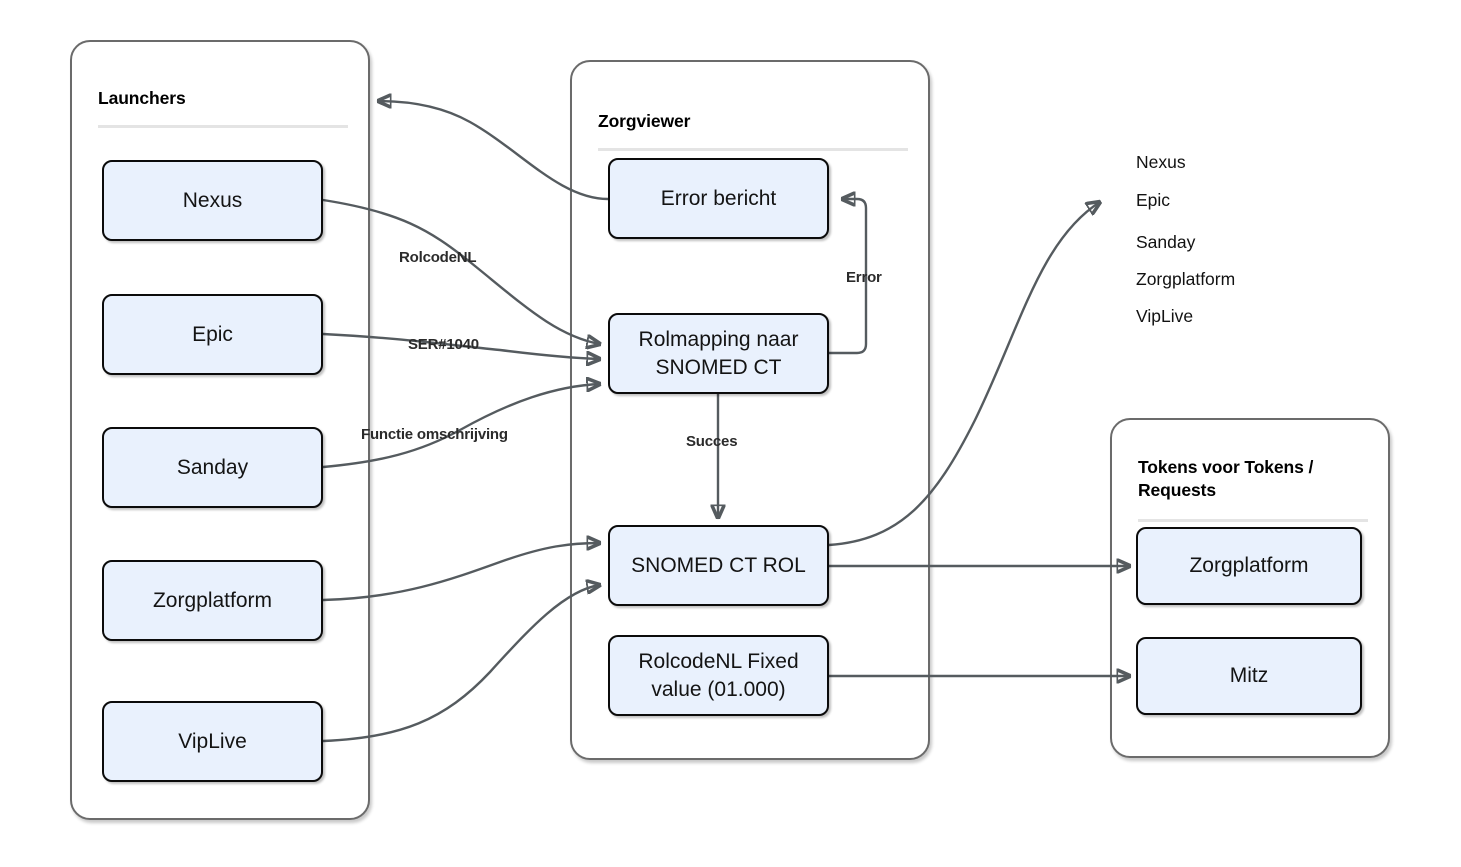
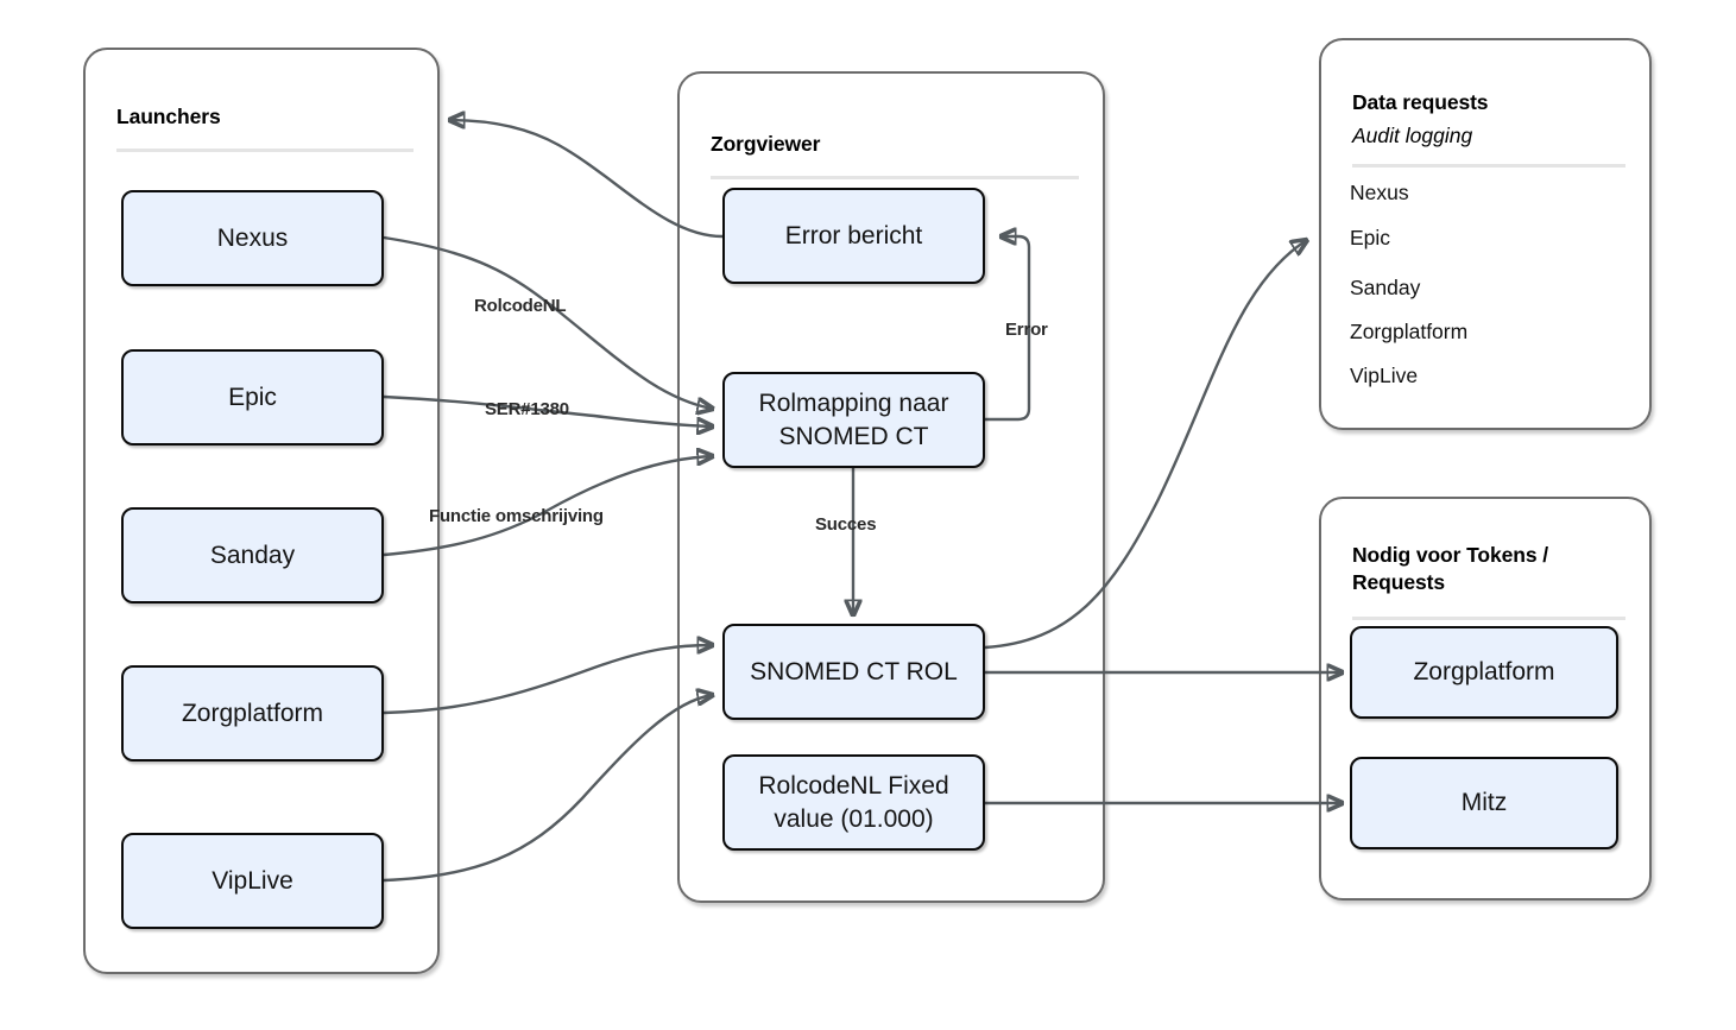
  Launchers
  Nexus
  Epic
  Sanday
  Zorgplatform
  VipLive
  Zorgviewer
  Error bericht
  Rolmapping naar SNOMED CT
  SNOMED CT ROL
  RolcodeNL Fixed value (01.000)
+ Data requests
+ Audit logging
  Nexus
  Epic
  Sanday
  Zorgplatform
  VipLive
- Tokens voor Tokens / Requests
+ Nodig voor Tokens / Requests
  Zorgplatform
  Mitz
  RolcodeNL
- SER#1040
+ SER#1380
  Functie omschrijving
  Error
  Succes
